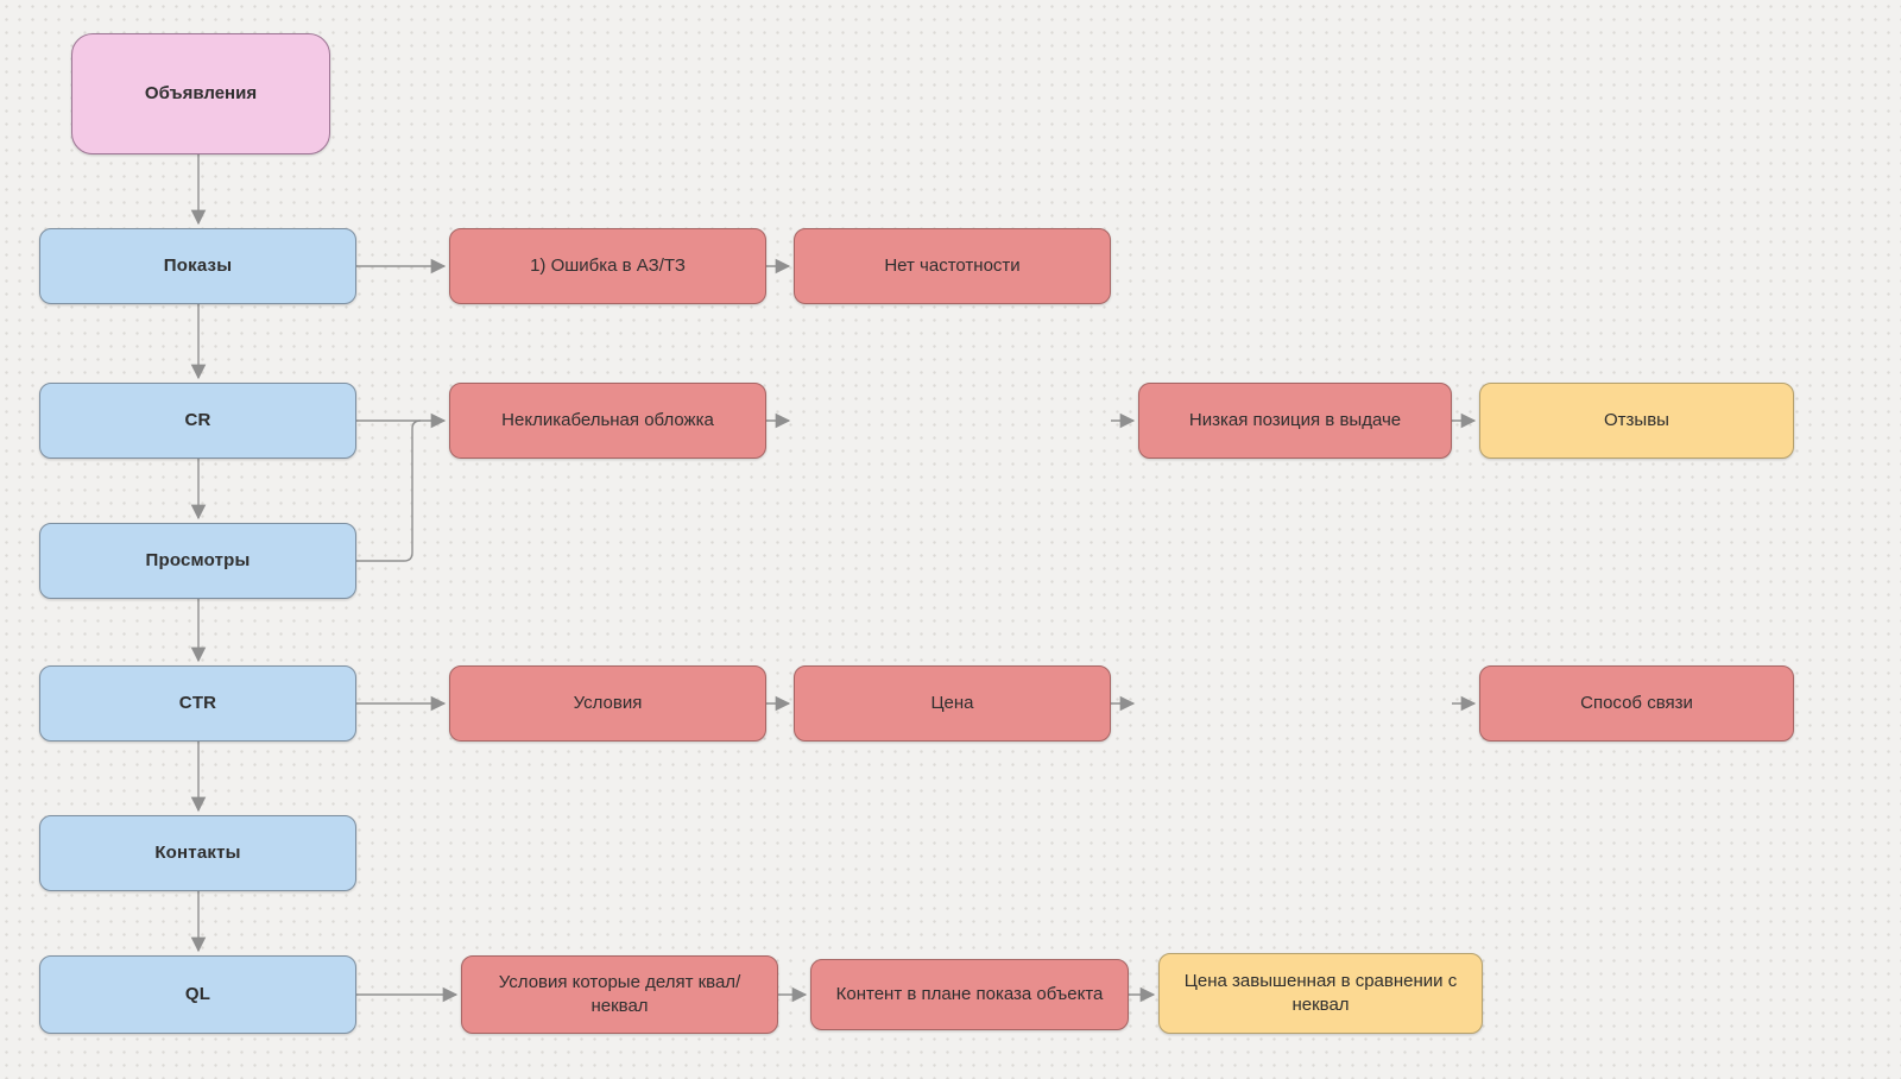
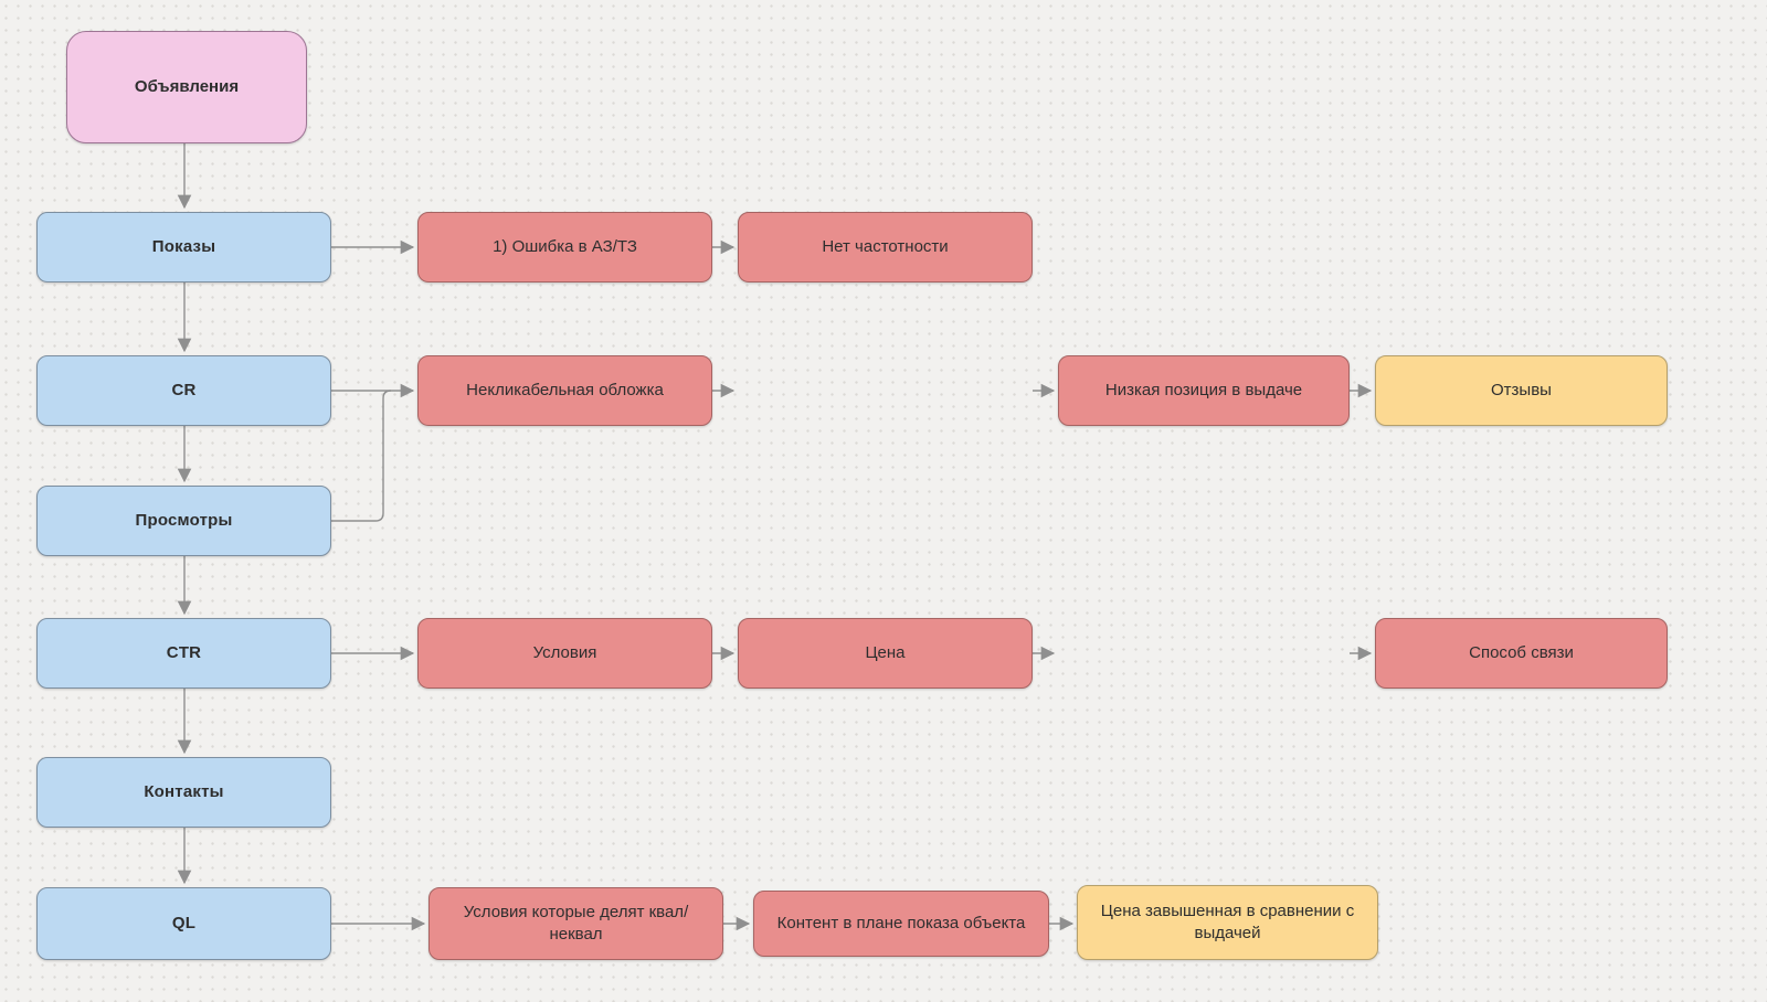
  Объявления
  Показы
  1) Ошибка в АЗ/ТЗ
  Нет частотности
  CR
  Некликабельная обложка
  Низкая позиция в выдаче
  Отзывы
  Просмотры
  CTR
  Условия
  Цена
  Способ связи
  Контакты
  QL
  Условия которые делят квал/неквал
  Контент в плане показа объекта
- Цена завышенная в сравнении с неквал
+ Цена завышенная в сравнении с выдачей
